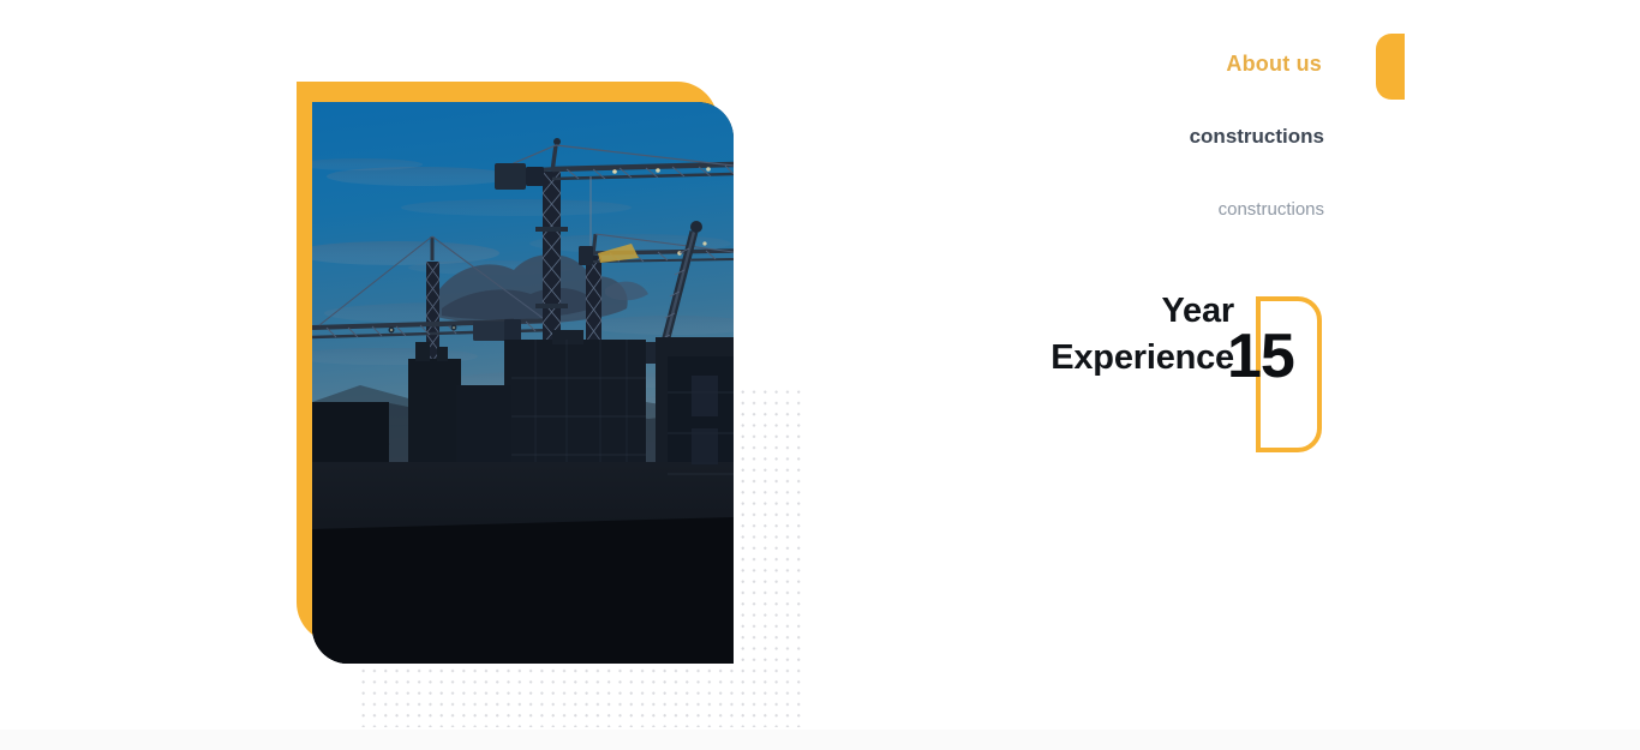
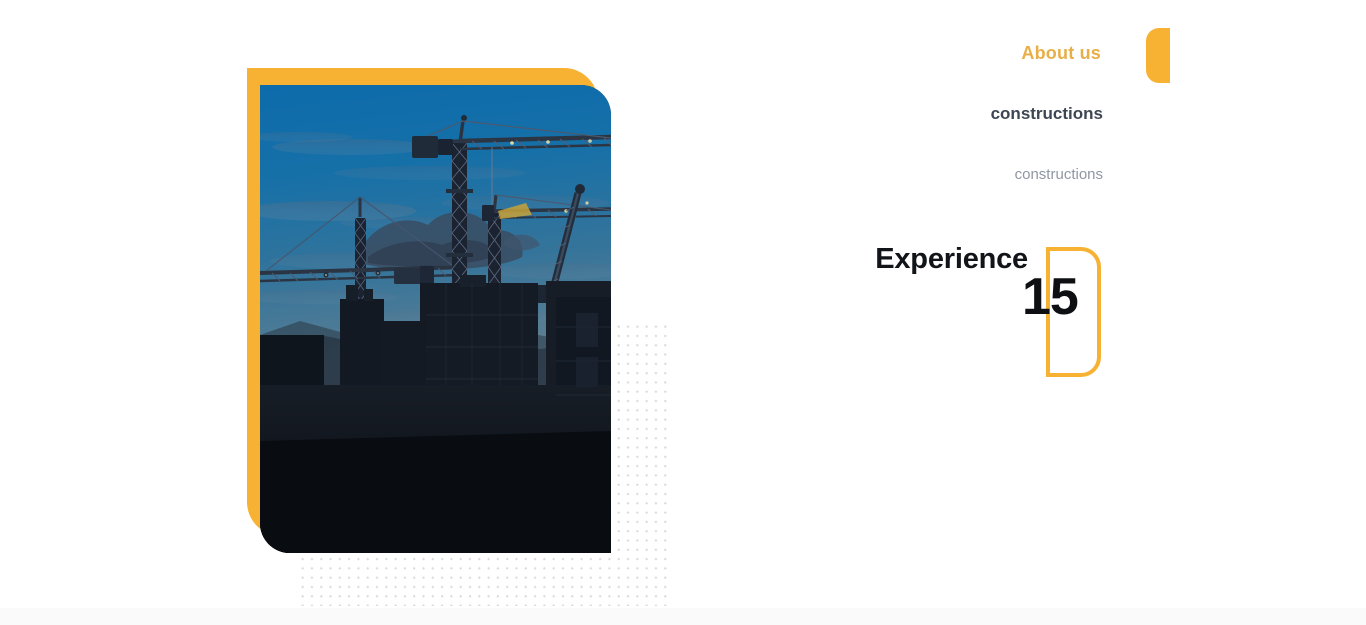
  About us
  constructions
  constructions
- Year
  Experience
  15
